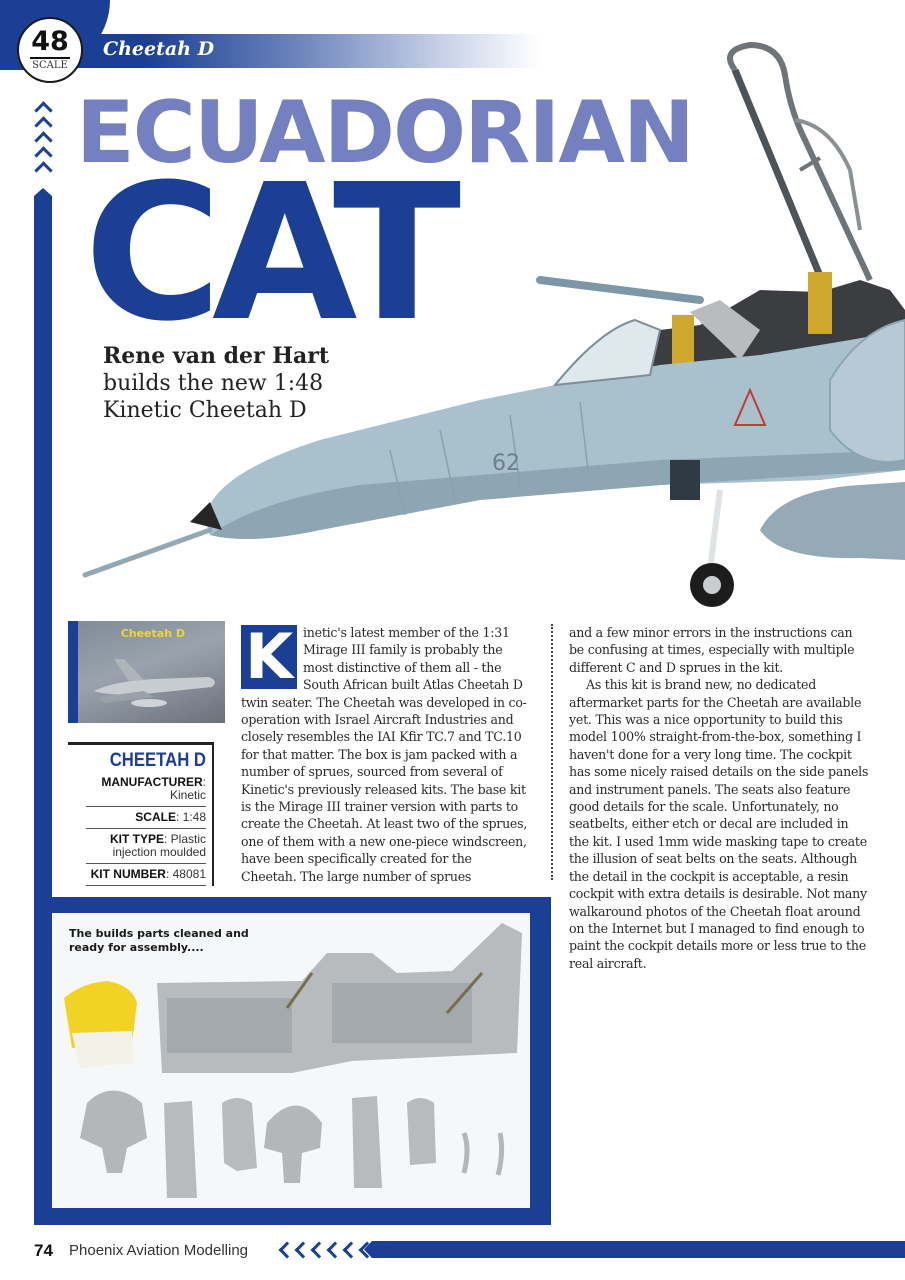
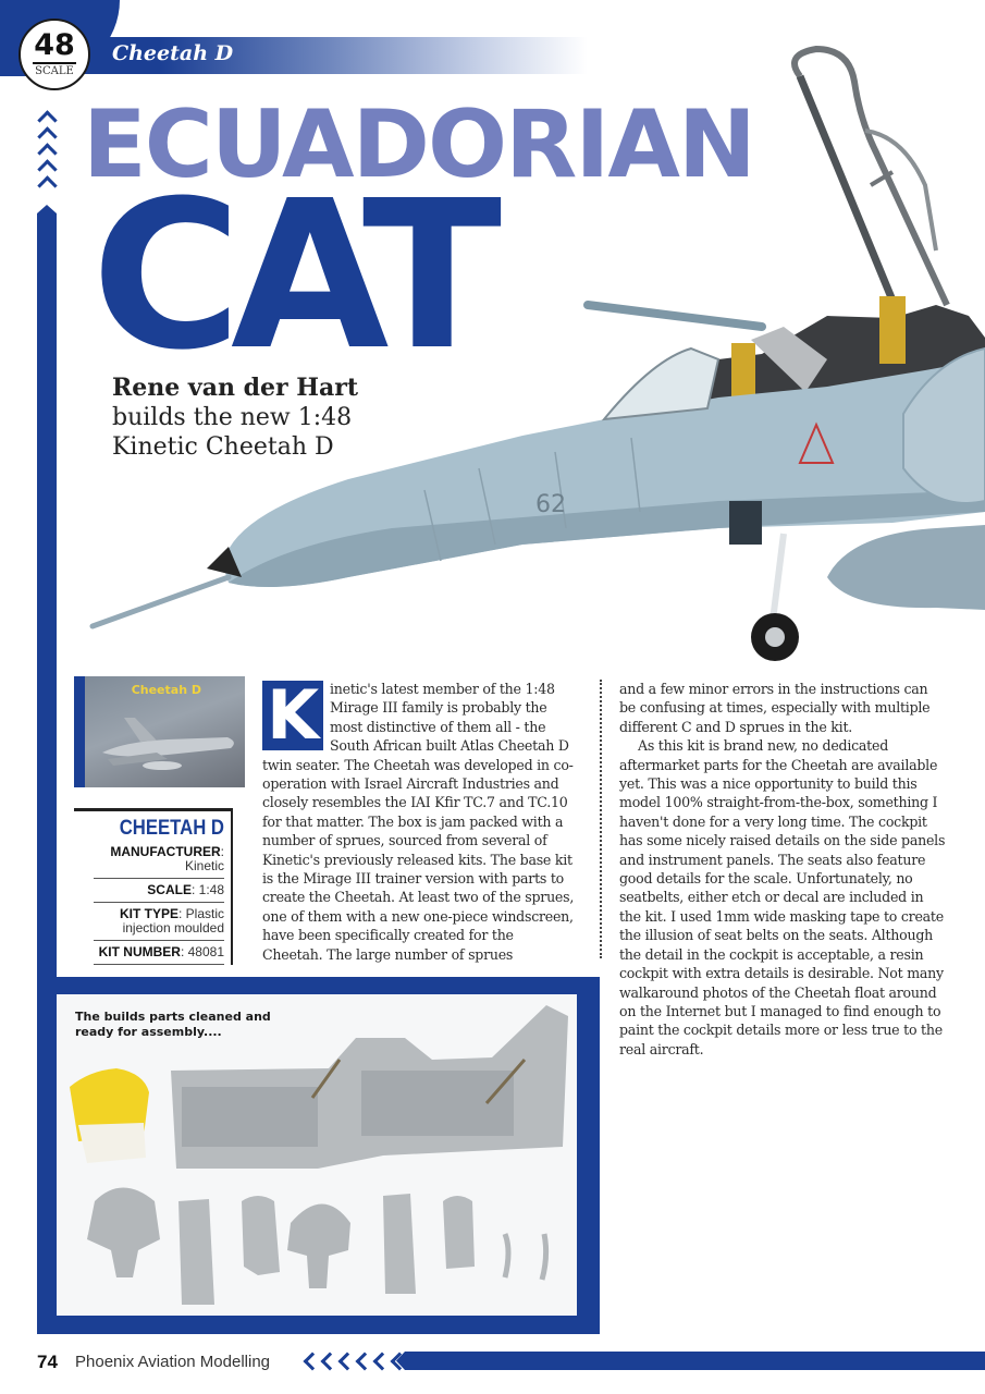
  Cheetah D
  48
  SCALE
  62
  ECUADORIAN
  CAT
  Rene van der Hart builds the new 1:48 Kinetic Cheetah D
  Cheetah D
  CHEETAH D
  MANUFACTURER: Kinetic
  SCALE: 1:48
  KIT TYPE: Plastic injection moulded
  KIT NUMBER: 48081
  K
- inetic's latest member of the 1:31 Mirage III family is probably the most distinctive of them all - the South African built Atlas Cheetah D twin seater. The Cheetah was developed in co-operation with Israel Aircraft Industries and closely resembles the IAI Kfir TC.7 and TC.10 for that matter. The box is jam packed with a number of sprues, sourced from several of Kinetic's previously released kits. The base kit is the Mirage III trainer version with parts to create the Cheetah. At least two of the sprues, one of them with a new one-piece windscreen, have been specifically created for the Cheetah. The large number of sprues
+ inetic's latest member of the 1:48 Mirage III family is probably the most distinctive of them all - the South African built Atlas Cheetah D twin seater. The Cheetah was developed in co-operation with Israel Aircraft Industries and closely resembles the IAI Kfir TC.7 and TC.10 for that matter. The box is jam packed with a number of sprues, sourced from several of Kinetic's previously released kits. The base kit is the Mirage III trainer version with parts to create the Cheetah. At least two of the sprues, one of them with a new one-piece windscreen, have been specifically created for the Cheetah. The large number of sprues
  and a few minor errors in the instructions can be confusing at times, especially with multiple different C and D sprues in the kit.
  As this kit is brand new, no dedicated aftermarket parts for the Cheetah are available yet. This was a nice opportunity to build this model 100% straight-from-the-box, something I haven't done for a very long time. The cockpit has some nicely raised details on the side panels and instrument panels. The seats also feature good details for the scale. Unfortunately, no seatbelts, either etch or decal are included in the kit. I used 1mm wide masking tape to create the illusion of seat belts on the seats. Although the detail in the cockpit is acceptable, a resin cockpit with extra details is desirable. Not many walkaround photos of the Cheetah float around on the Internet but I managed to find enough to paint the cockpit details more or less true to the real aircraft.
  The builds parts cleaned and ready for assembly....
  74
  Phoenix Aviation Modelling
